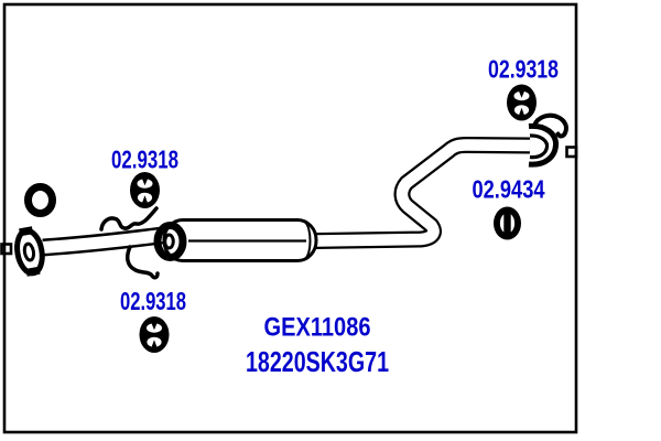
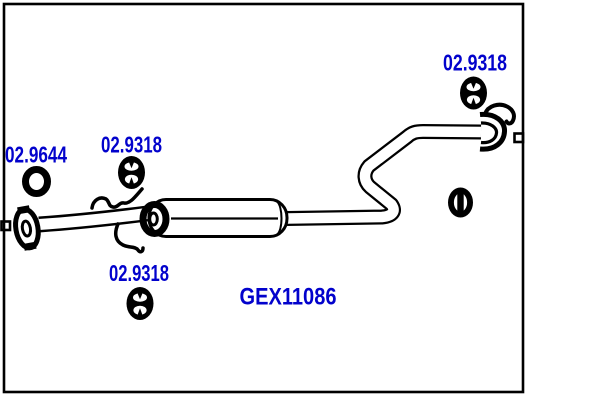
+ 02.9644
  02.9318
  02.9318
- 02.9434
  02.9318
  GEX11086
- 18220SK3G71
